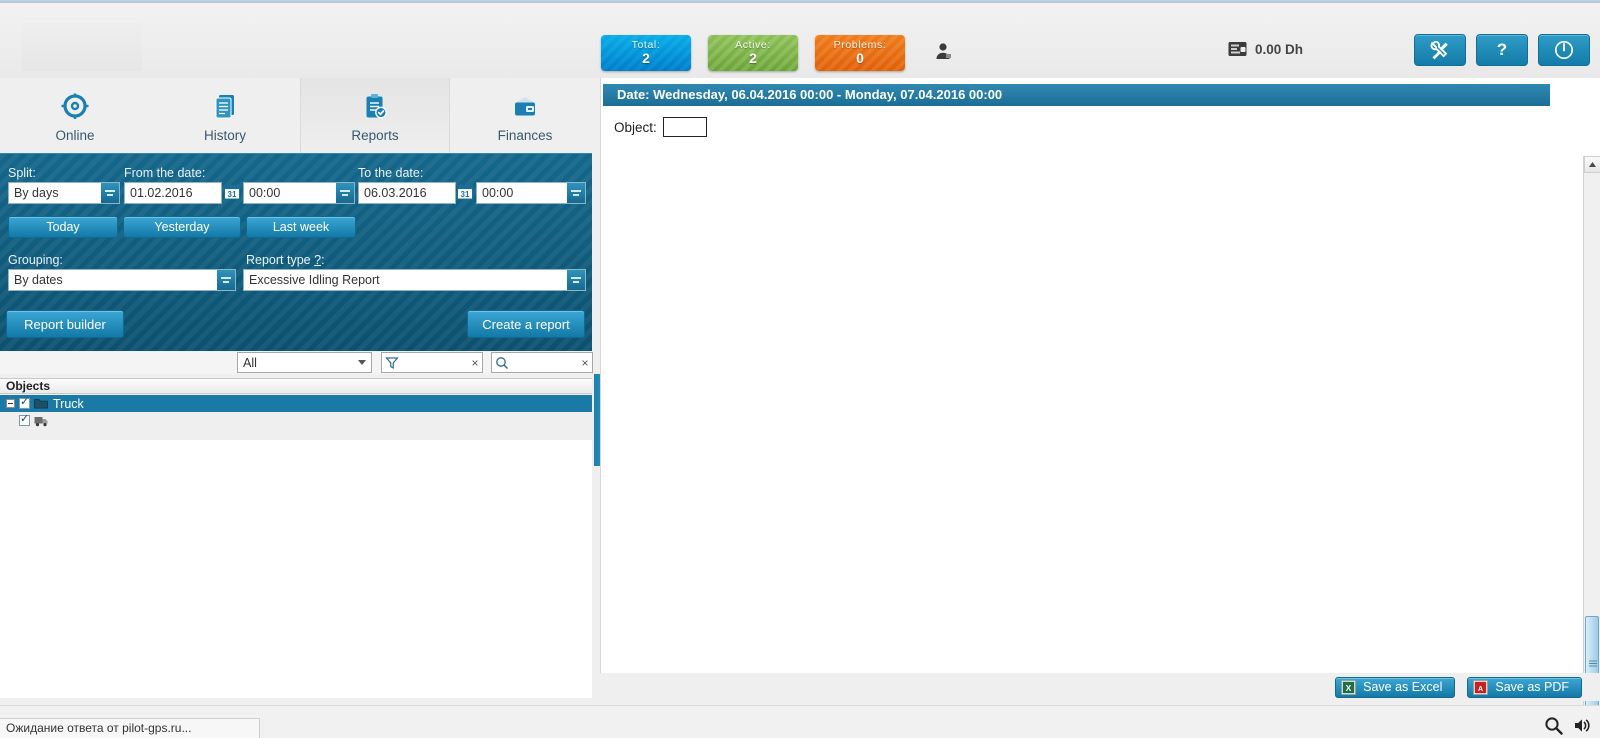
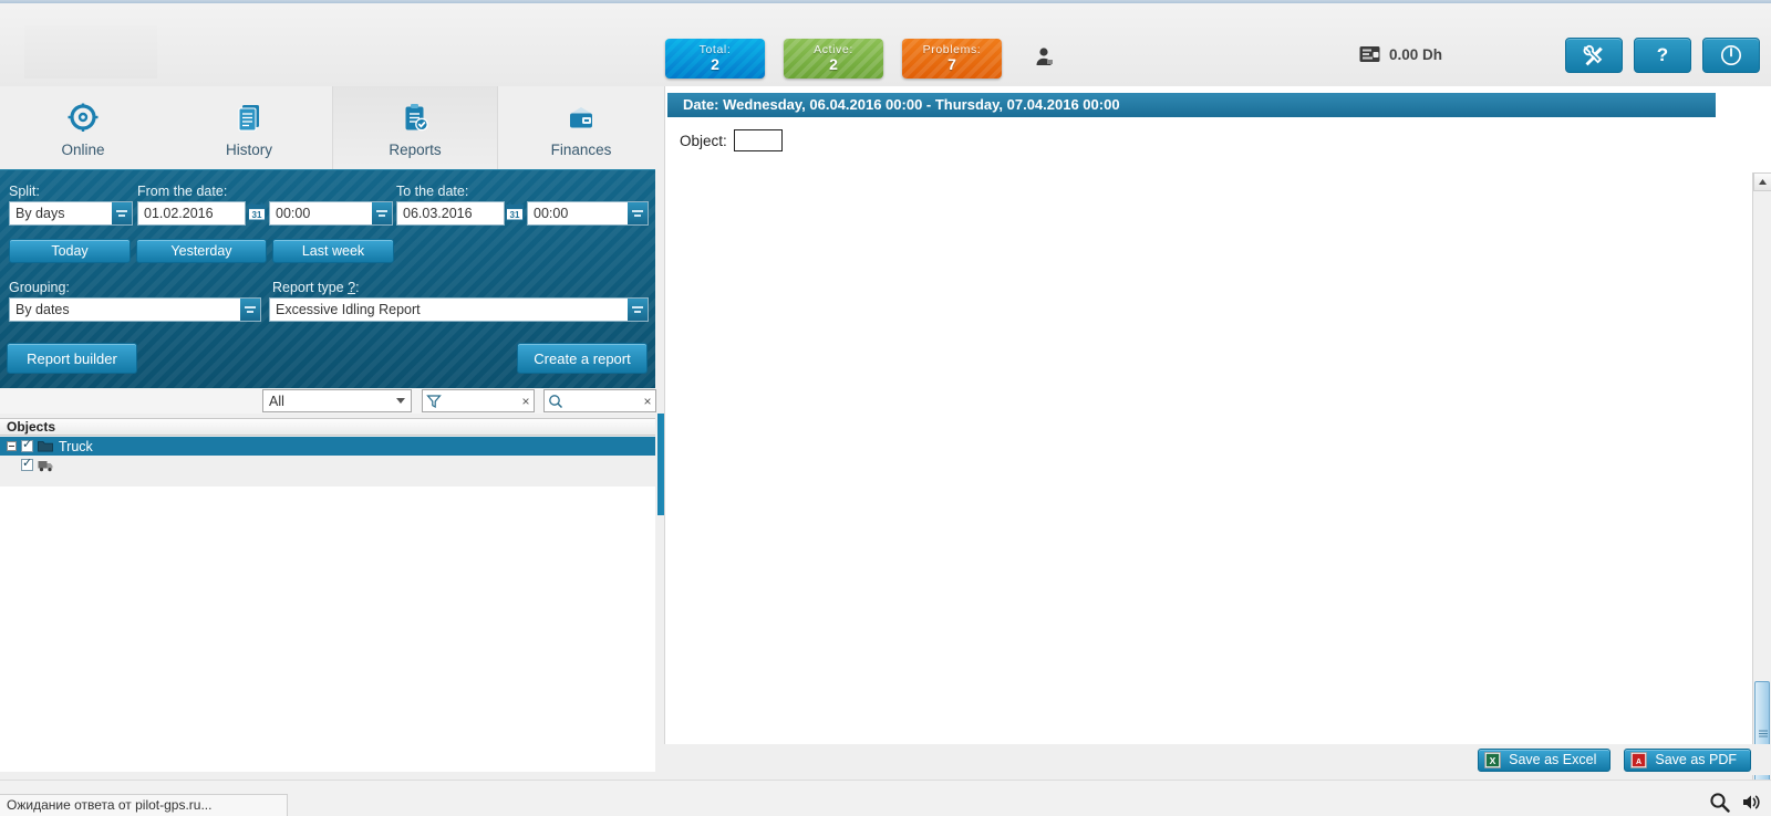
  Total:
  2
  Active:
  2
  Problems:
- 0
+ 7
  0.00 Dh
  ?
  Online
  History
  Reports
  Finances
  Split:
  By days
  From the date:
  01.02.2016
  31
  00:00
  To the date:
  06.03.2016
  31
  00:00
  Today
  Yesterday
  Last week
  Grouping:
  By dates
  Report type ?:
  Excessive Idling Report
  Report builder
  Create a report
  All
  ×
  ×
  Objects
  Truck
- Date: Wednesday, 06.04.2016 00:00 - Monday, 07.04.2016 00:00
+ Date: Wednesday, 06.04.2016 00:00 - Thursday, 07.04.2016 00:00
  Object:
  X
  Save as Excel
  Save as PDF
  Ожидание ответа от pilot-gps.ru...
